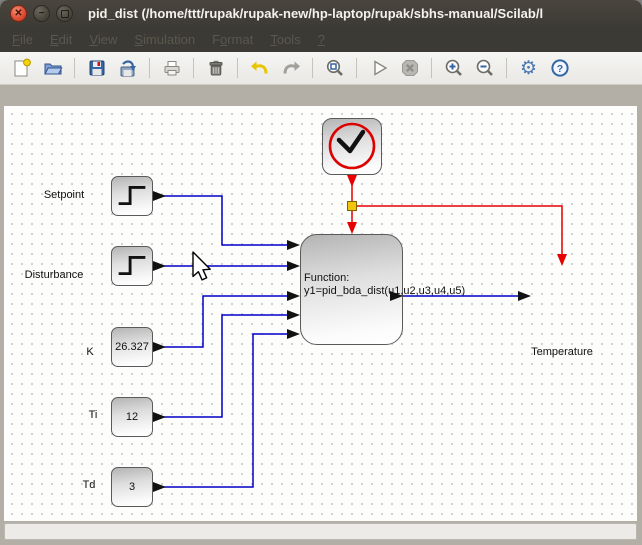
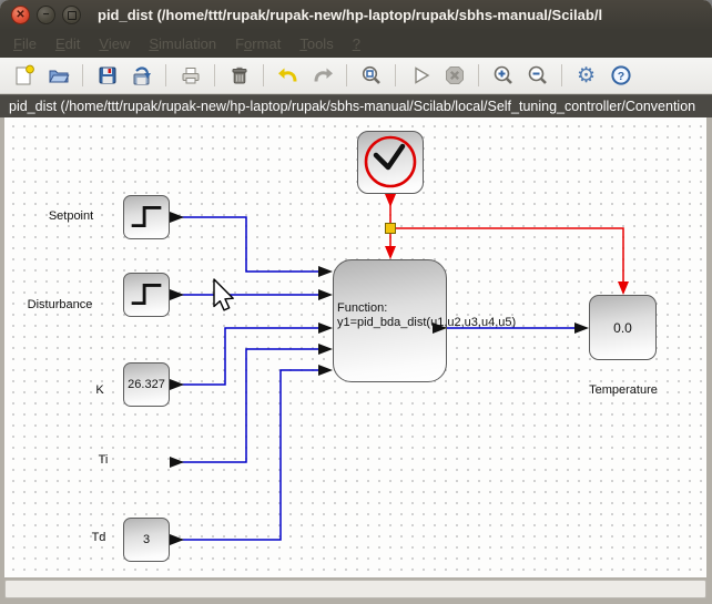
  ✕
  −
  pid_dist (/home/ttt/rupak/rupak-new/hp-laptop/rupak/sbhs-manual/Scilab/l
  File
  Edit
  View
  Simulat on
  Format
  Tools
  ?
  ⚙
  ?
+ pid_dist (/home/ttt/rupak/rupak-new/hp-laptop/rupak/sbhs-manual/Scilab/local/Self_tuning_controller/Convention
  26.327
- 12
  3
+ 0.0
  Setpoint
  Disturbance
  K
  Ti
  Td
  Temperature
  Function:
  y1=pid_bda_dist(u1,u2,u3,u4,u5)
